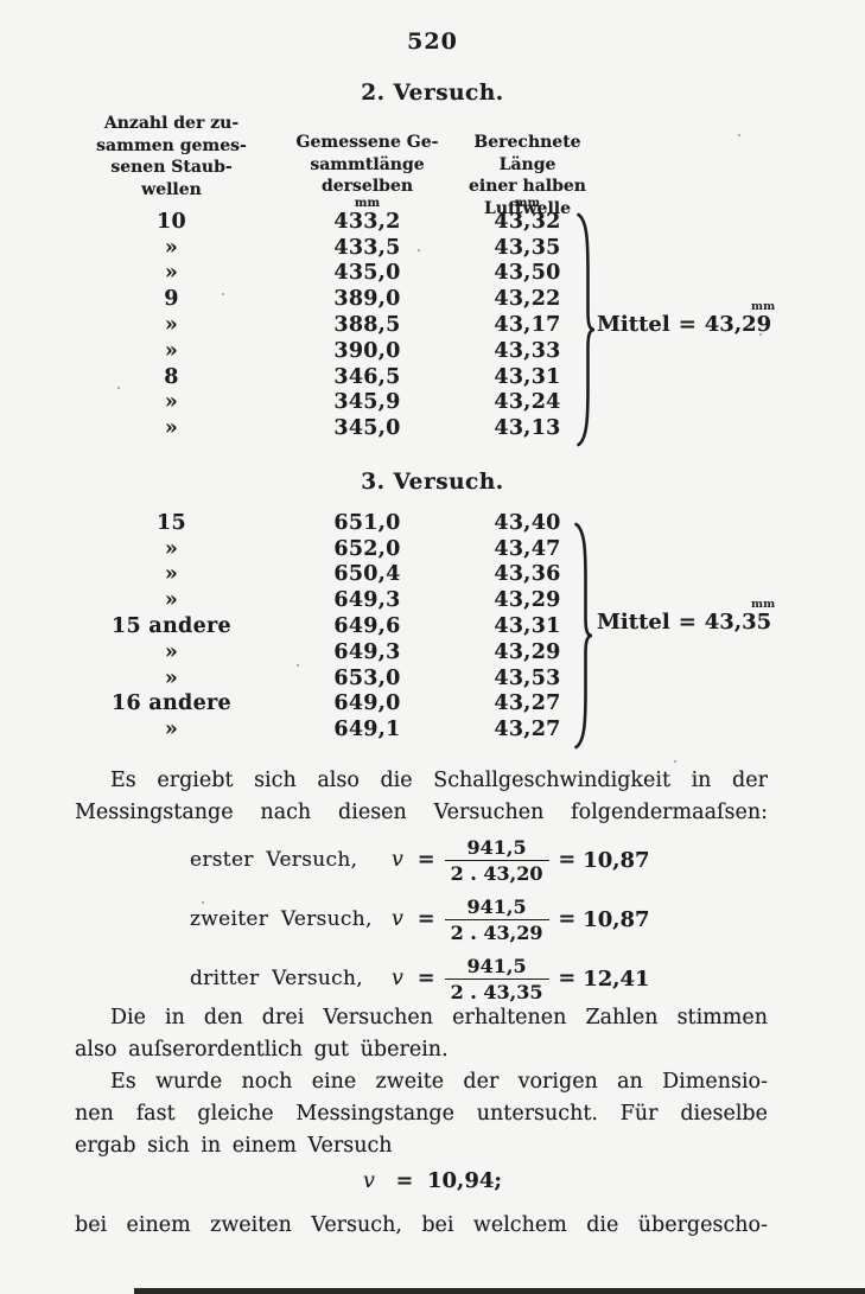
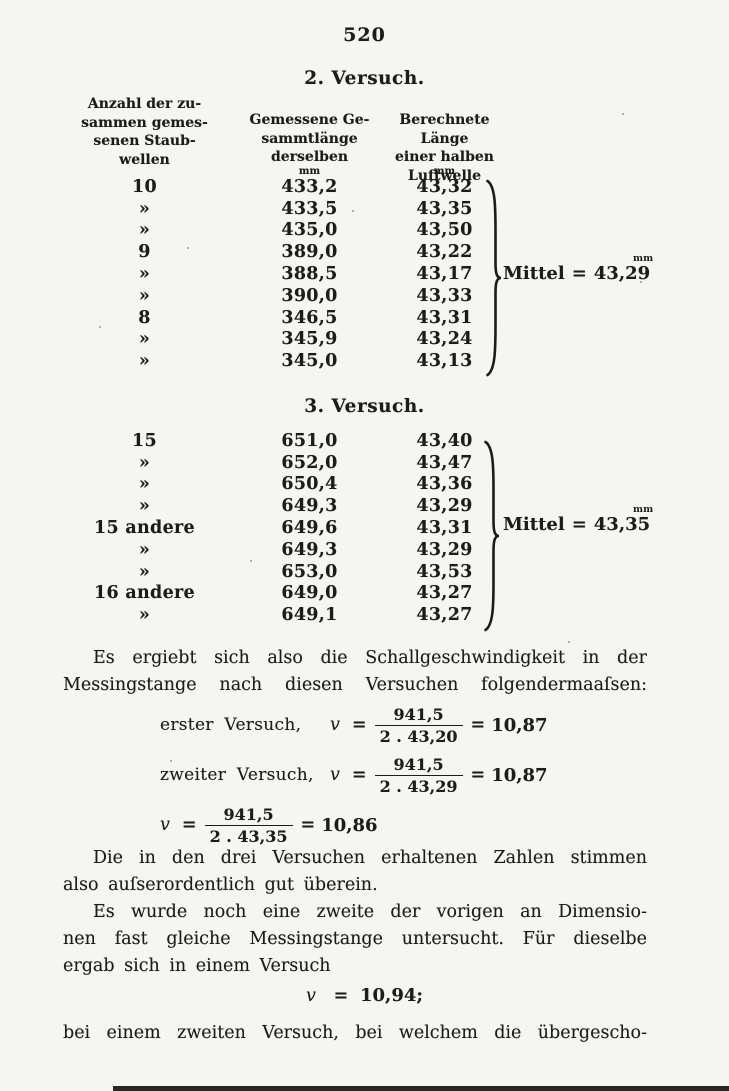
  520
  2. Versuch.
  Anzahl der zu-
  sammen gemes-
  senen Staub-
  wellen
  Gemessene Ge-
  sammtlänge
  derselben
  Berechnete Länge
  einer halben
  Luftwelle
  mm
  mm
  10
  433,2
  43,32
  »
  433,5
  43,35
  »
  435,0
  43,50
  9
  389,0
  43,22
  »
  388,5
  43,17
  »
  390,0
  43,33
  8
  346,5
  43,31
  »
  345,9
  43,24
  »
  345,0
  43,13
  Mittel
  =
  mm
  43,29
  3. Versuch.
  15
  651,0
  43,40
  »
  652,0
  43,47
  »
  650,4
  43,36
  »
  649,3
  43,29
  15 andere
  649,6
  43,31
  »
  649,3
  43,29
  »
  653,0
  43,53
  16 andere
  649,0
  43,27
  »
  649,1
  43,27
  Mittel
  =
  mm
  43,35
  Es ergiebt sich also die Schallgeschwindigkeit in der
  Messingstange nach diesen Versuchen folgendermaaſsen:
  erster Versuch,
  v
  =
  941,5
  2 . 43,20
  =
  10,87
  zweiter Versuch,
  v
  =
  941,5
  2 . 43,29
  =
  10,87
- dritter Versuch,
  v
  =
  941,5
  2 . 43,35
  =
- 12,41
+ 10,86
  Die in den drei Versuchen erhaltenen Zahlen stimmen
  also auſserordentlich gut überein.
  Es wurde noch eine zweite der vorigen an Dimensio-
  nen fast gleiche Messingstange untersucht. Für dieselbe
  ergab sich in einem Versuch
  v = 10,94;
  bei einem zweiten Versuch, bei welchem die übergescho-
